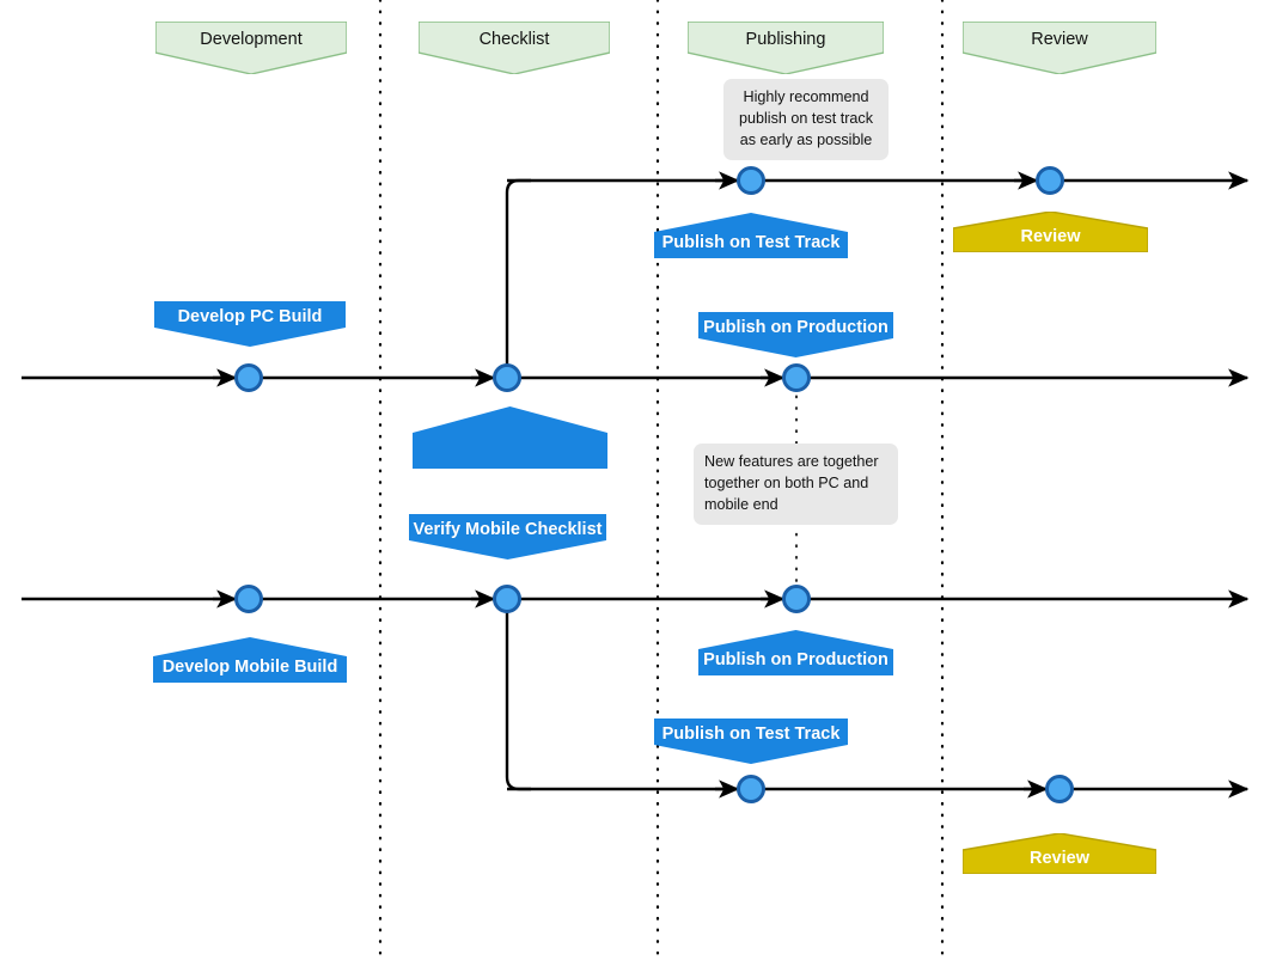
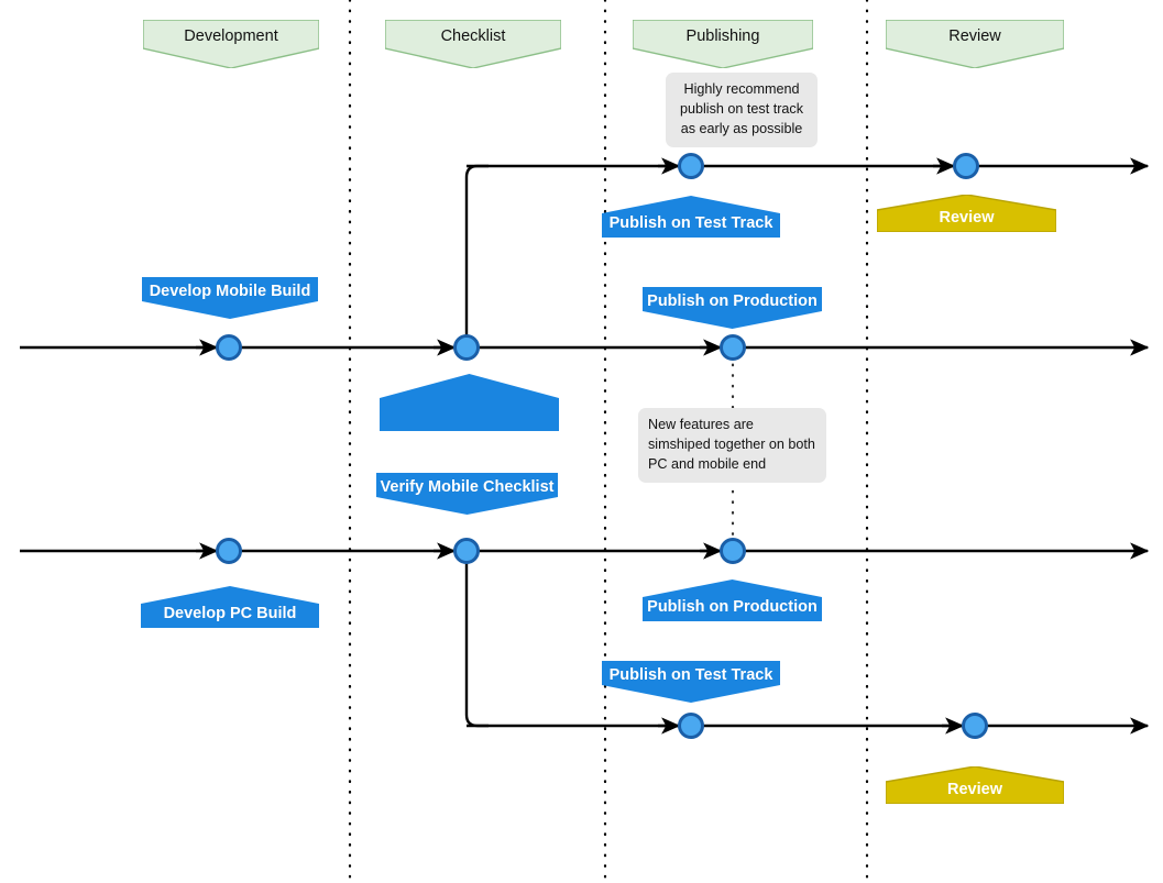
  Development
  Checklist
  Publishing
  Review
- Develop PC Build
+ Develop Mobile Build
  Verify Mobile Checklist
- Develop Mobile Build
+ Develop PC Build
  Publish on Test Track
  Publish on Production
  Publish on Production
  Publish on Test Track
  Review
  Review
  Highly recommend publish on test track as early as possible
- New features are together together on both PC and mobile end
+ New features are simshiped together on both PC and mobile end
